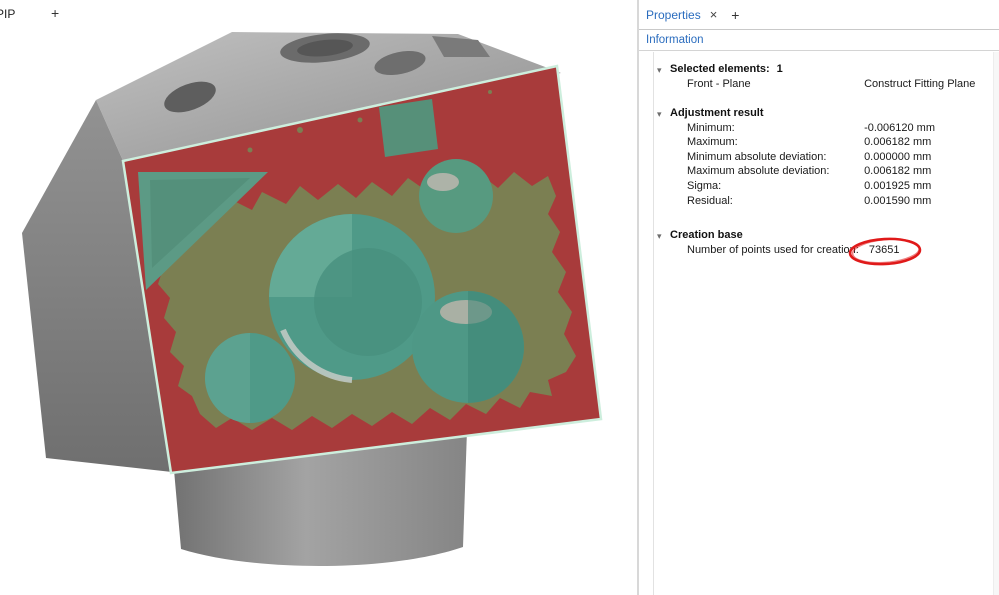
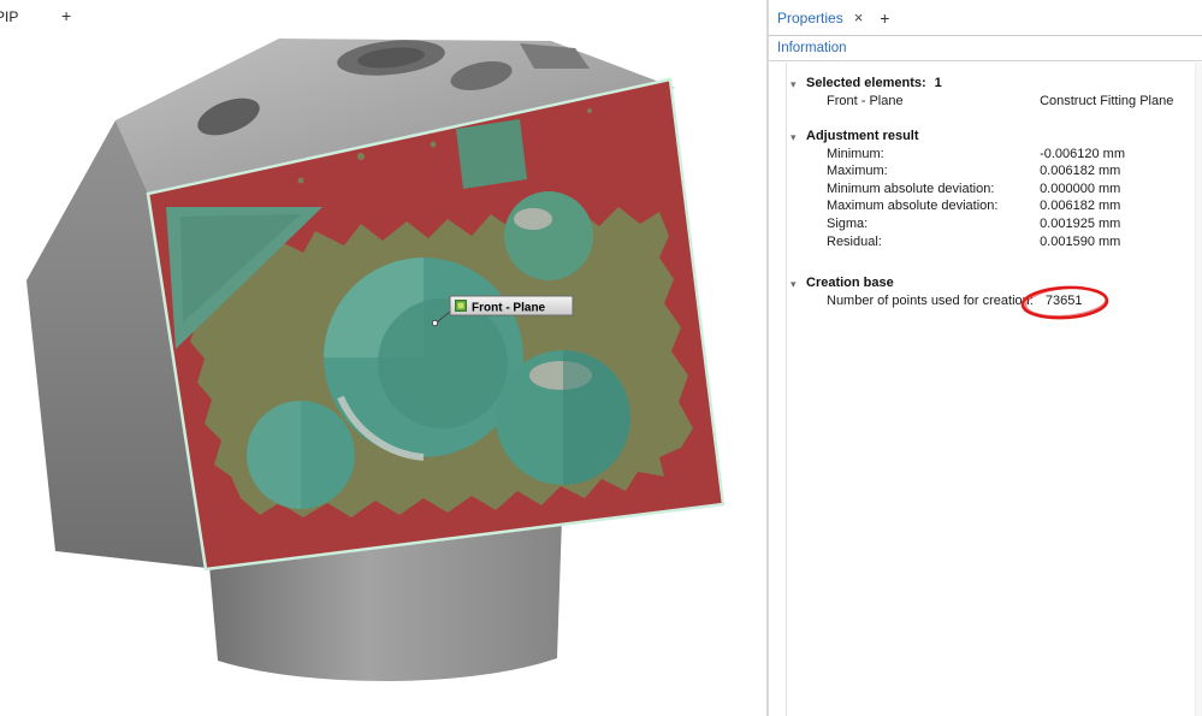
  PIP
  +
+ Front - Plane
  Properties
  ×
  +
  Information
  ▾
  Selected elements: 1
  Front - Plane Construct Fitting Plane
  ▾
  Adjustment result
  Minimum: -0.006120 mm
  Maximum: 0.006182 mm
  Minimum absolute deviation: 0.000000 mm
  Maximum absolute deviation: 0.006182 mm
  Sigma: 0.001925 mm
  Residual: 0.001590 mm
  ▾
  Creation base
  Number of points used for creation: 73651
